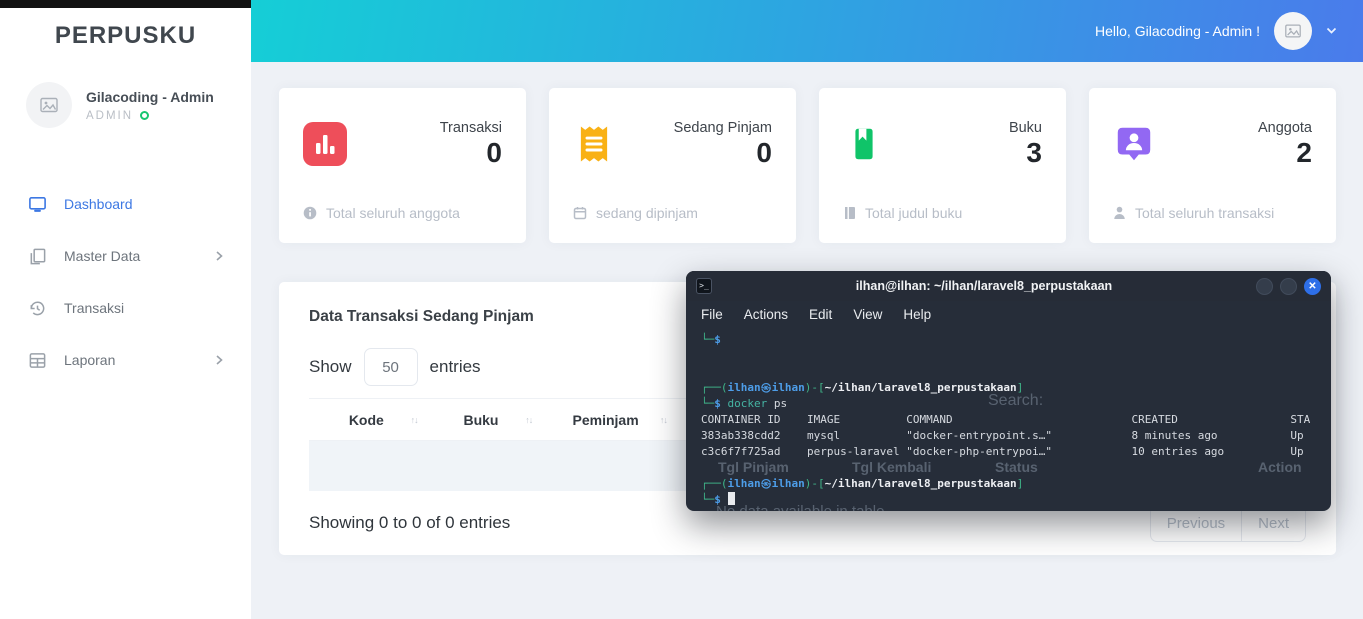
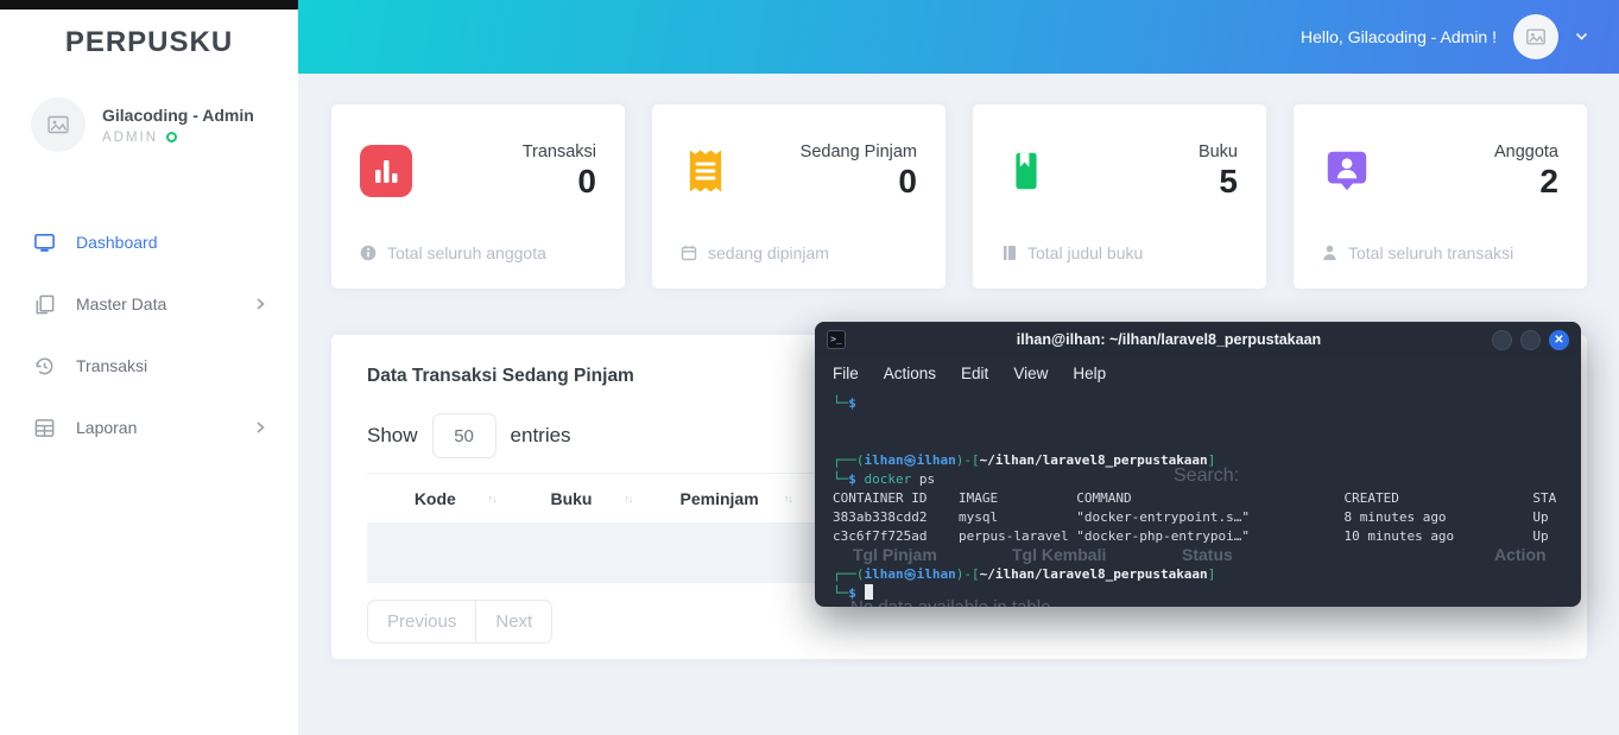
  PERPUSKU
  Gilacoding - Admin
  ADMIN
  Dashboard
  Master Data
  Transaksi
  Laporan
  Hello, Gilacoding - Admin !
  Transaksi
  0
  Total seluruh anggota
  Sedang Pinjam
  0
  sedang dipinjam
  Buku
- 3
+ 5
  Total judul buku
  Anggota
  2
  Total seluruh transaksi
  Data Transaksi Sedang Pinjam
  Show
  50
  entries
- Showing 0 to 0 of 0 entries
  Previous
  Next
  >_
  ilhan@ilhan: ~/ilhan/laravel8_perpustakaan
  ✕
  File
  Actions
  Edit
  View
  Help
  Search:
  Tgl Pinjam
  Tgl Kembali
  Status
  Action
  └─$
  ┌──(ilhan㉿ilhan)-[~/ilhan/laravel8_perpustakaan]
  └─$ docker ps
  CONTAINER ID IMAGE COMMAND CREATED STA
  383ab338cdd2 mysql "docker-entrypoint.s…" 8 minutes ago Up
- c3c6f7f725ad perpus-laravel "docker-php-entrypoi…" 10 entries ago Up
+ c3c6f7f725ad perpus-laravel "docker-php-entrypoi…" 10 minutes ago Up
  ┌──(ilhan㉿ilhan)-[~/ilhan/laravel8_perpustakaan]
  └─$
